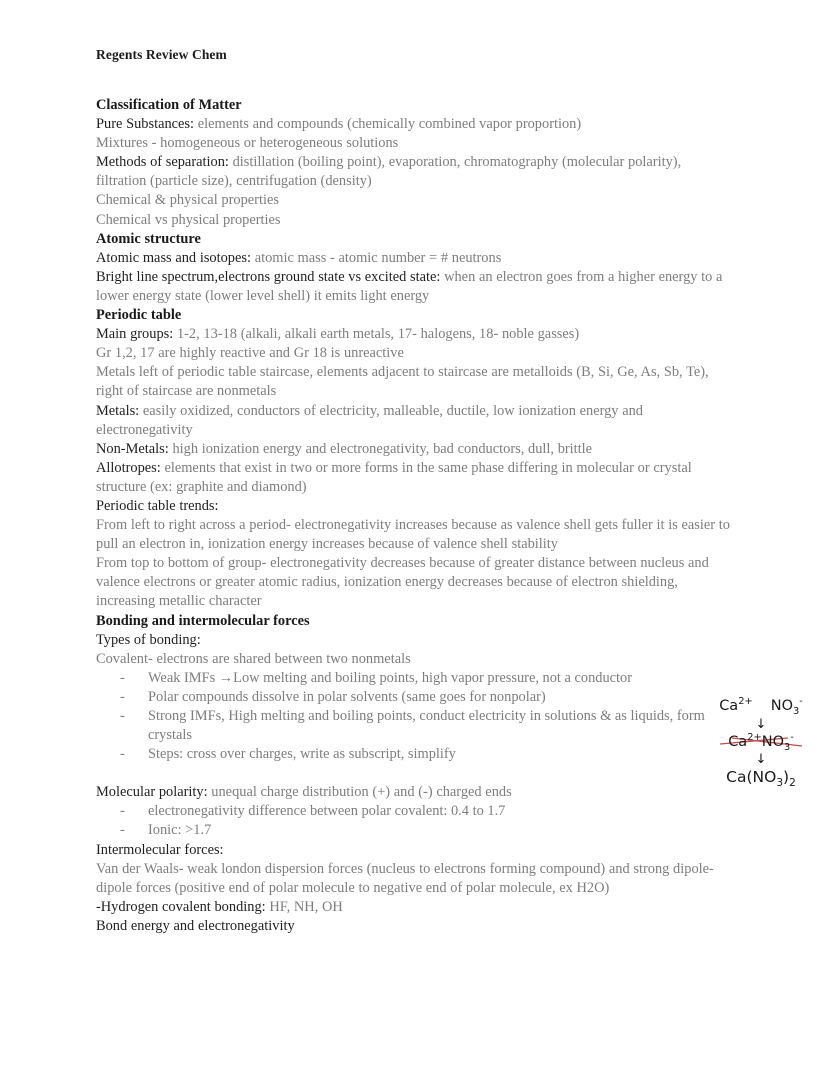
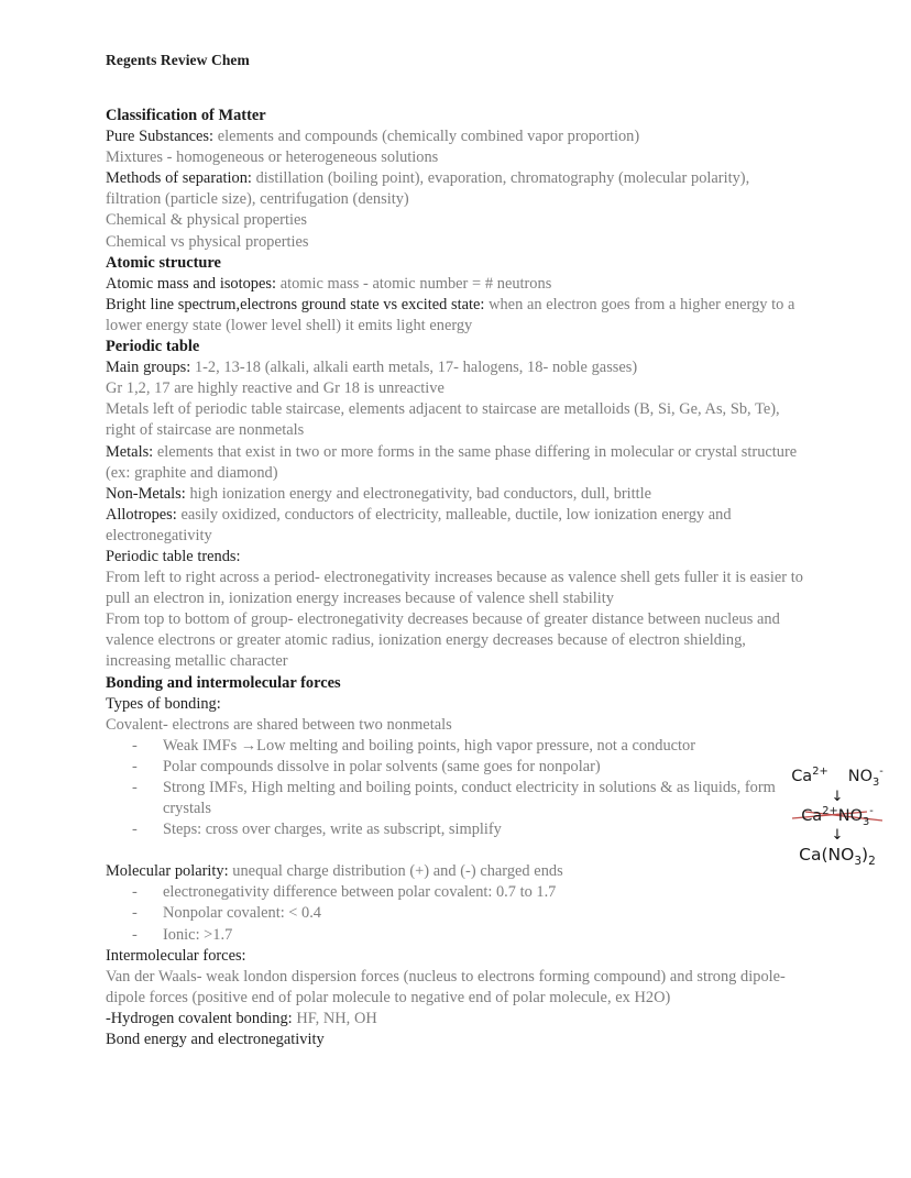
  Regents Review Chem
  Classification of Matter
  Pure Substances: elements and compounds (chemically combined vapor proportion)
  Mixtures - homogeneous or heterogeneous solutions
  Methods of separation: distillation (boiling point), evaporation, chromatography (molecular polarity), filtration (particle size), centrifugation (density)
  Chemical & physical properties
  Chemical vs physical properties
  Atomic structure
  Atomic mass and isotopes: atomic mass - atomic number = # neutrons
  Bright line spectrum,electrons ground state vs excited state: when an electron goes from a higher energy to a lower energy state (lower level shell) it emits light energy
  Periodic table
  Main groups: 1-2, 13-18 (alkali, alkali earth metals, 17- halogens, 18- noble gasses)
  Gr 1,2, 17 are highly reactive and Gr 18 is unreactive
  Metals left of periodic table staircase, elements adjacent to staircase are metalloids (B, Si, Ge, As, Sb, Te), right of staircase are nonmetals
- Metals: easily oxidized, conductors of electricity, malleable, ductile, low ionization energy and electronegativity
+ Metals: elements that exist in two or more forms in the same phase differing in molecular or crystal structure (ex: graphite and diamond)
  Non-Metals: high ionization energy and electronegativity, bad conductors, dull, brittle
- Allotropes: elements that exist in two or more forms in the same phase differing in molecular or crystal structure (ex: graphite and diamond)
+ Allotropes: easily oxidized, conductors of electricity, malleable, ductile, low ionization energy and electronegativity
  Periodic table trends:
  From left to right across a period- electronegativity increases because as valence shell gets fuller it is easier to pull an electron in, ionization energy increases because of valence shell stability
  From top to bottom of group- electronegativity decreases because of greater distance between nucleus and valence electrons or greater atomic radius, ionization energy decreases because of electron shielding, increasing metallic character
  Bonding and intermolecular forces
  Types of bonding:
  Covalent- electrons are shared between two nonmetals
  Weak IMFs →Low melting and boiling points, high vapor pressure, not a conductor
  Polar compounds dissolve in polar solvents (same goes for nonpolar)
  Strong IMFs, High melting and boiling points, conduct electricity in solutions & as liquids, form crystals
  Steps: cross over charges, write as subscript, simplify
  Molecular polarity: unequal charge distribution (+) and (-) charged ends
- electronegativity difference between polar covalent: 0.4 to 1.7
+ electronegativity difference between polar covalent: 0.7 to 1.7
+ Nonpolar covalent: < 0.4
  Ionic: >1.7
  Intermolecular forces:
  Van der Waals- weak london dispersion forces (nucleus to electrons forming compound) and strong dipole-dipole forces (positive end of polar molecule to negative end of polar molecule, ex H2O)
  -Hydrogen covalent bonding: HF, NH, OH
  Bond energy and electronegativity
  Ca2+ NO3-
  ↓
  Ca2+NO3-
  ↓
  Ca(NO3)2
